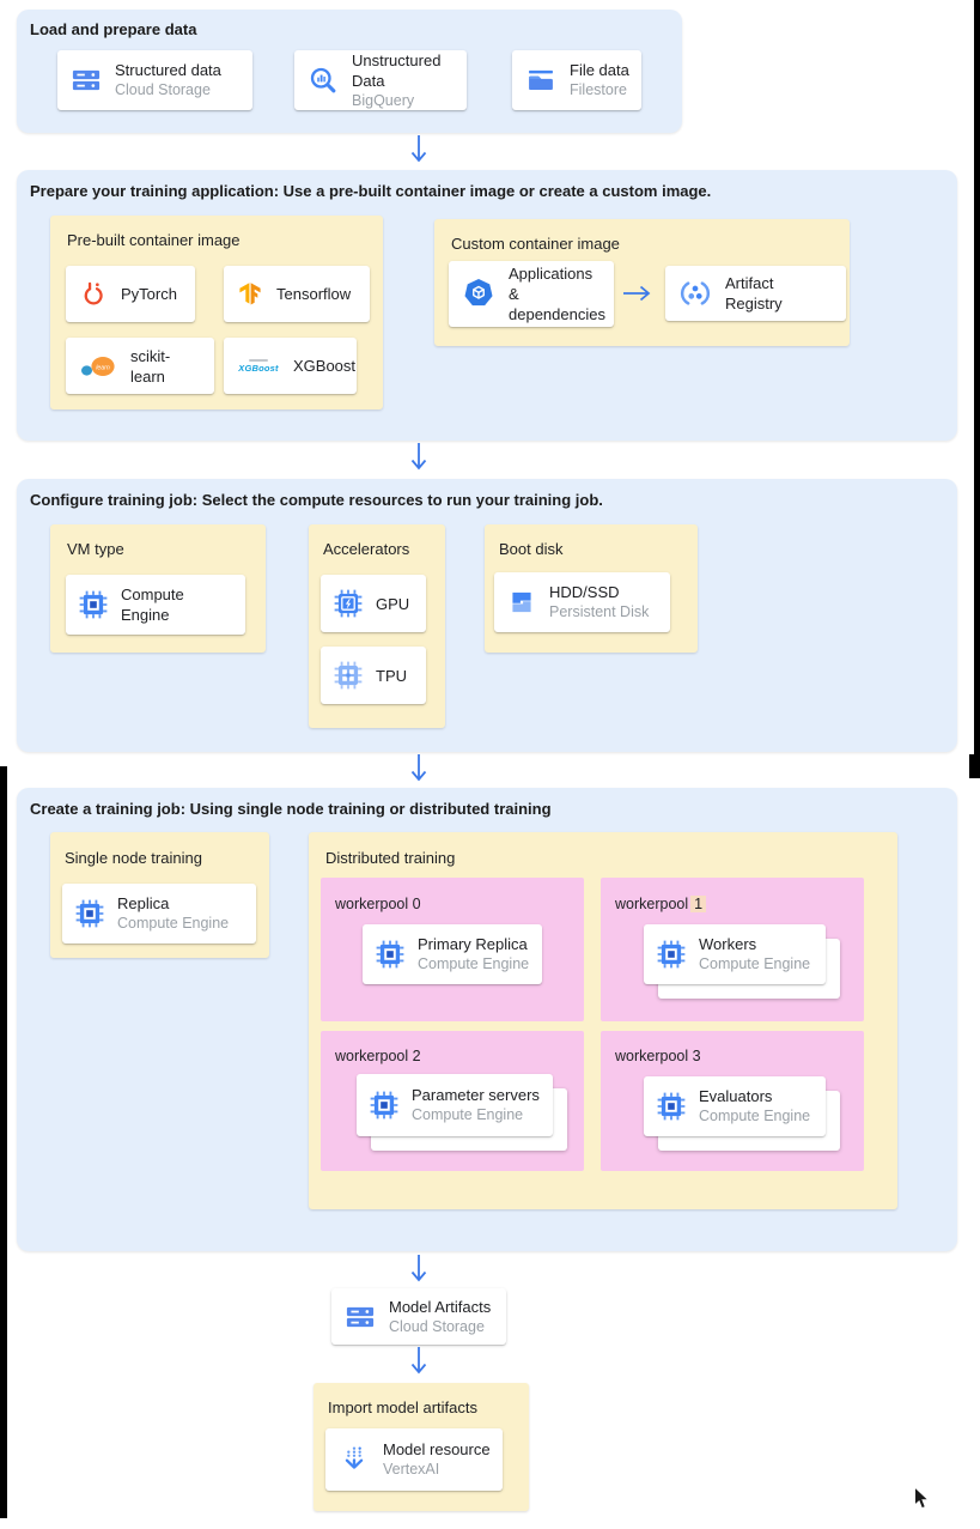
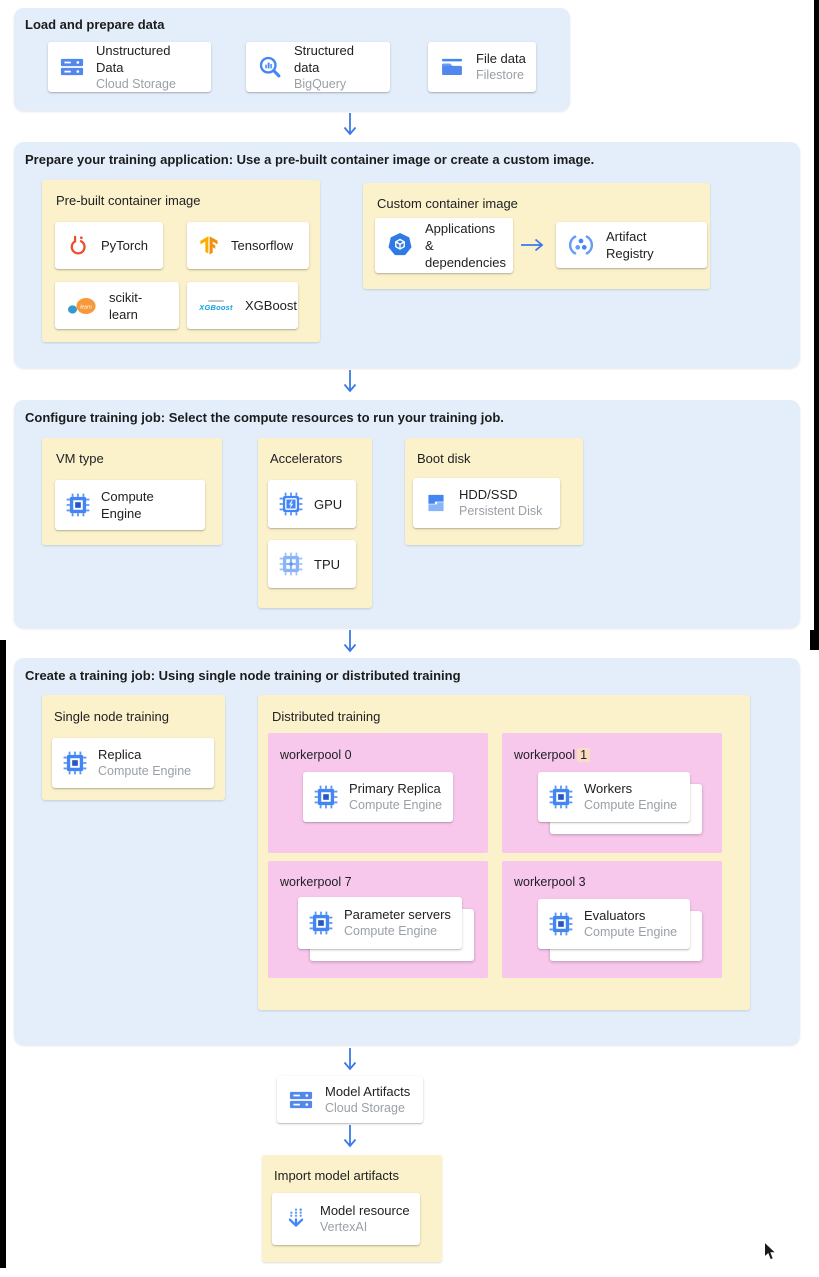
  Load and prepare data
- Structured data
+ Unstructured Data
  Cloud Storage
- Unstructured Data
+ Structured data
  BigQuery
  File data
  Filestore
  Prepare your training application: Use a pre-built container image or create a custom image.
  Pre-built container image
  PyTorch
  Tensorflow
  scikit-learn
  XGBoost
  XGBoost
  Custom container image
  Applications & dependencies
  Artifact Registry
  Configure training job: Select the compute resources to run your training job.
  VM type
  Compute Engine
  Accelerators
  GPU
  TPU
  Boot disk
  HDD/SSD
  Persistent Disk
  Create a training job: Using single node training or distributed training
  Single node training
  Replica
  Compute Engine
  Distributed training
  workerpool 0
  Primary Replica
  Compute Engine
  workerpool 1
  Workers
  Compute Engine
- workerpool 2
+ workerpool 7
  Parameter servers
  Compute Engine
  workerpool 3
  Evaluators
  Compute Engine
  Model Artifacts
  Cloud Storage
  Import model artifacts
  Model resource
  VertexAI
